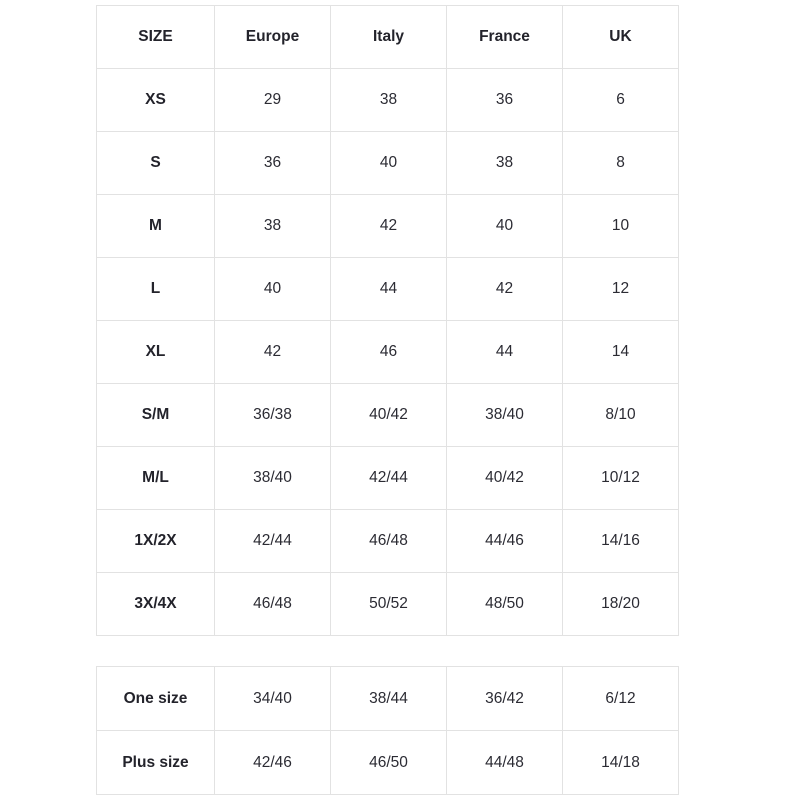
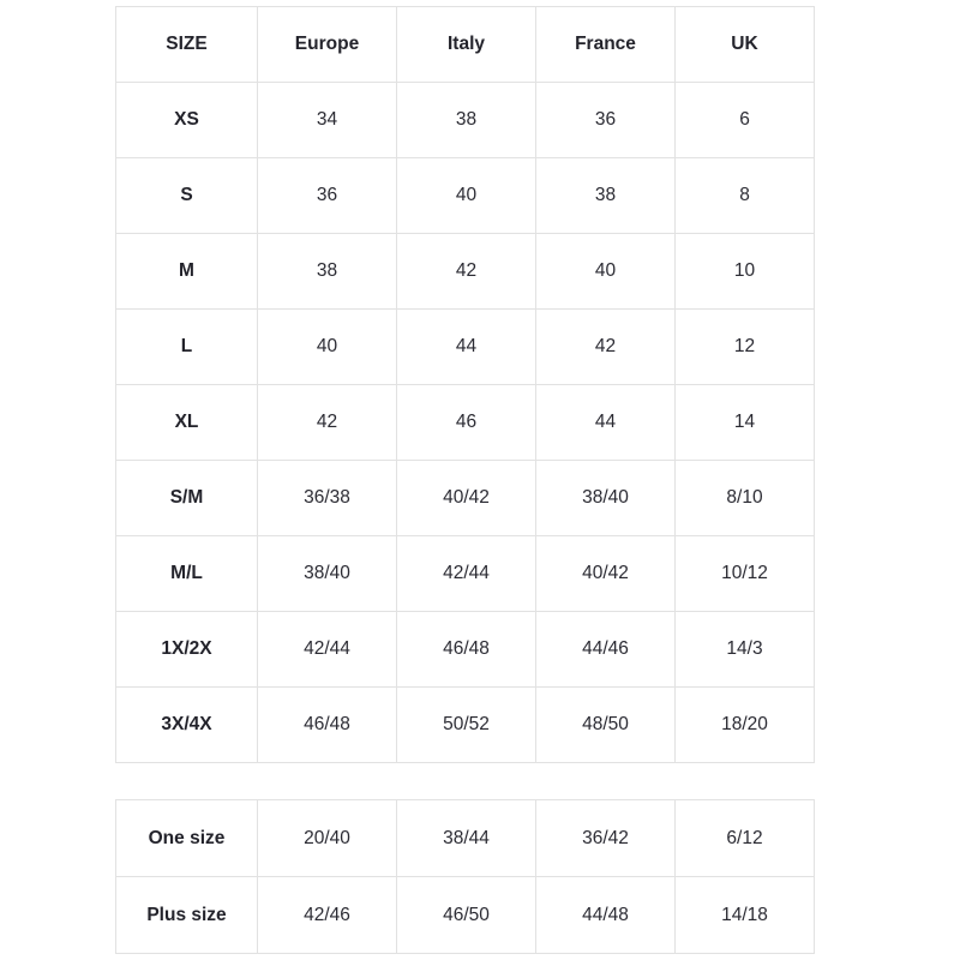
  SIZE	Europe	Italy	France	UK
- XS	29	38	36	6
+ XS	34	38	36	6
  S	36	40	38	8
  M	38	42	40	10
  L	40	44	42	12
  XL	42	46	44	14
  S/M	36/38	40/42	38/40	8/10
  M/L	38/40	42/44	40/42	10/12
- 1X/2X	42/44	46/48	44/46	14/16
+ 1X/2X	42/44	46/48	44/46	14/3
  3X/4X	46/48	50/52	48/50	18/20
- One size	34/40	38/44	36/42	6/12
+ One size	20/40	38/44	36/42	6/12
  Plus size	42/46	46/50	44/48	14/18
